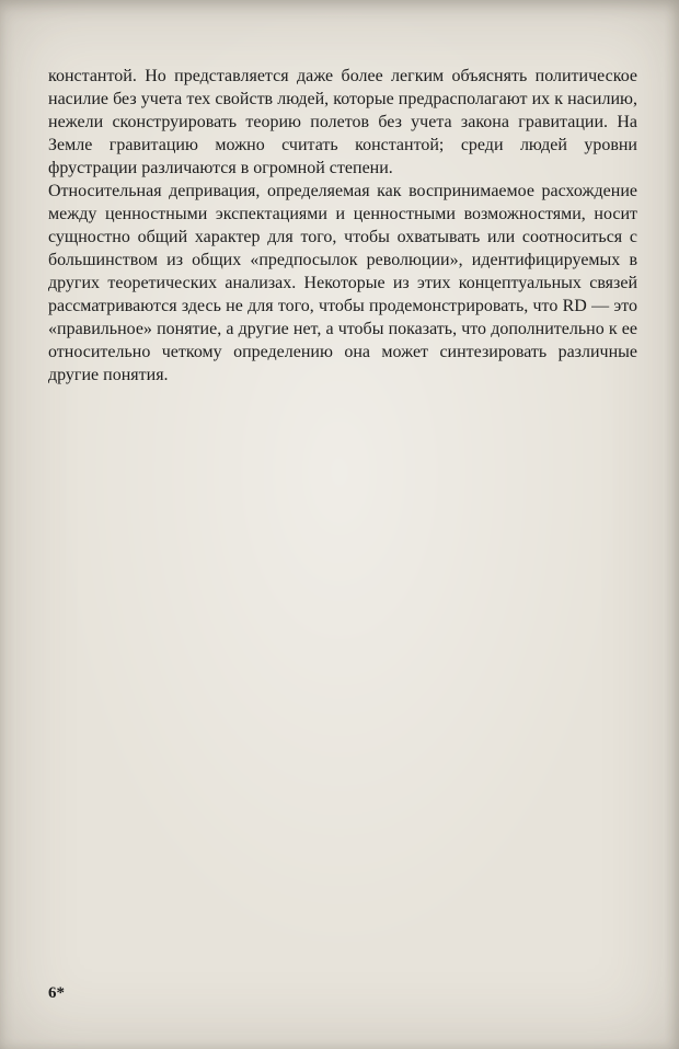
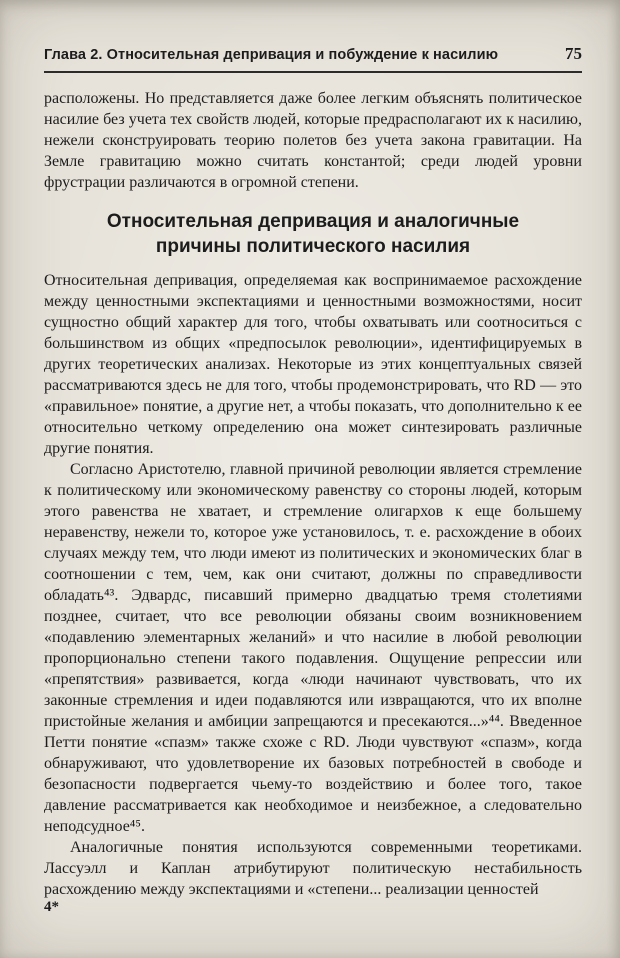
+ Глава 2. Относительная депривация и побуждение к насилию
+ 75
- константой. Но представляется даже более легким объяснять политическое насилие без учета тех свойств людей, которые предрасполагают их к насилию, нежели сконструировать теорию полетов без учета закона гравитации. На Земле гравитацию можно считать константой; среди людей уровни фрустрации различаются в огромной степени.
+ расположены. Но представляется даже более легким объяснять политическое насилие без учета тех свойств людей, которые предрасполагают их к насилию, нежели сконструировать теорию полетов без учета закона гравитации. На Земле гравитацию можно считать константой; среди людей уровни фрустрации различаются в огромной степени.
+ Относительная депривация и аналогичные причины политического насилия
  Относительная депривация, определяемая как воспринимаемое расхождение между ценностными экспектациями и ценностными возможностями, носит сущностно общий характер для того, чтобы охватывать или соотноситься с большинством из общих «предпосылок революции», идентифицируемых в других теоретических анализах. Некоторые из этих концептуальных связей рассматриваются здесь не для того, чтобы продемонстрировать, что RD — это «правильное» понятие, а другие нет, а чтобы показать, что дополнительно к ее относительно четкому определению она может синтезировать различные другие понятия.
+ Согласно Аристотелю, главной причиной революции является стремление к политическому или экономическому равенству со стороны людей, которым этого равенства не хватает, и стремление олигархов к еще большему неравенству, нежели то, которое уже установилось, т. е. расхождение в обоих случаях между тем, что люди имеют из политических и экономических благ в соотношении с тем, чем, как они считают, должны по справедливости обладать⁴³. Эдвардс, писавший примерно двадцатью тремя столетиями позднее, считает, что все революции обязаны своим возникновением «подавлению элементарных желаний» и что насилие в любой революции пропорционально степени такого подавления. Ощущение репрессии или «препятствия» развивается, когда «люди начинают чувствовать, что их законные стремления и идеи подавляются или извращаются, что их вполне пристойные желания и амбиции запрещаются и пресекаются...»⁴⁴. Введенное Петти понятие «спазм» также схоже с RD. Люди чувствуют «спазм», когда обнаруживают, что удовлетворение их базовых потребностей в свободе и безопасности подвергается чьему-то воздействию и более того, такое давление рассматривается как необходимое и неизбежное, а следовательно неподсудное⁴⁵.
+ Аналогичные понятия используются современными теоретиками. Лассуэлл и Каплан атрибутируют политическую нестабильность расхождению между экспектациями и «степени... реализации ценностей
- 6*
+ 4*
